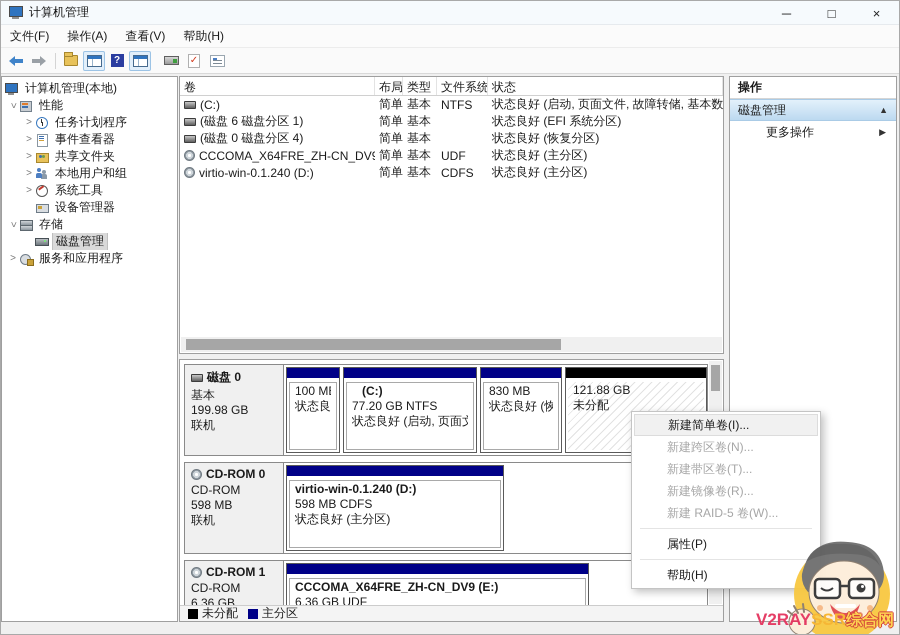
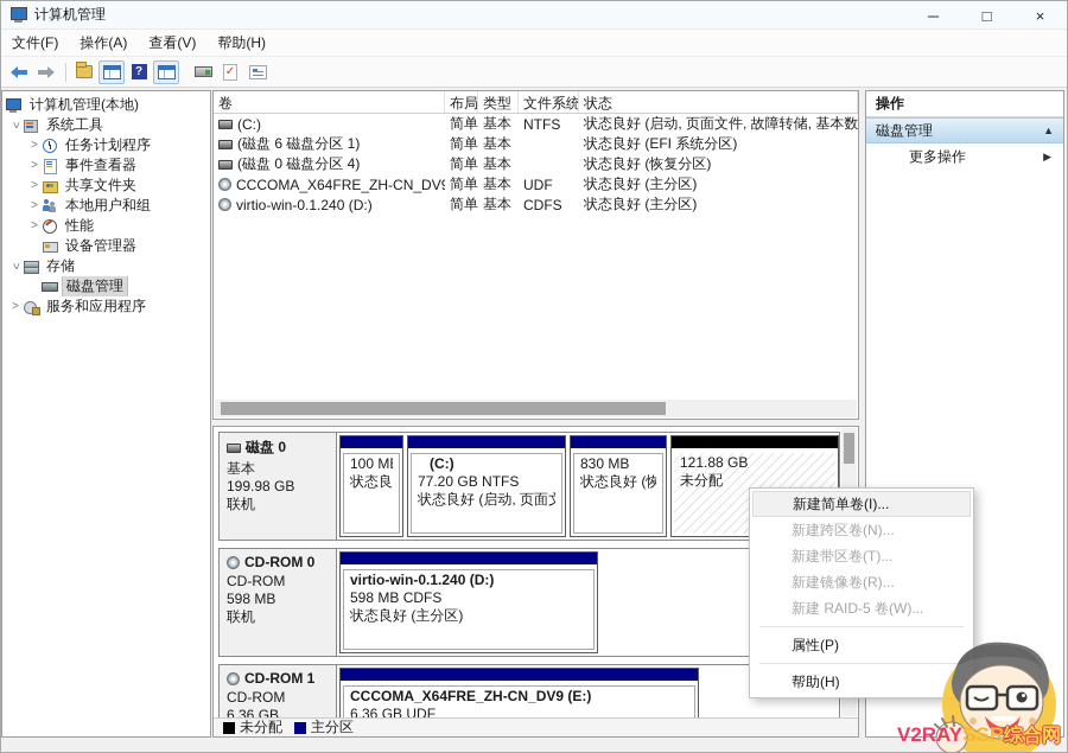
  计算机管理
  ─
  □
  ×
  文件(F)
  操作(A)
  查看(V)
  帮助(H)
  ?
  ✓
  计算机管理(本地)
- 性能
+ 系统工具
  >
  任务计划程序
  >
  事件查看器
  >
  共享文件夹
  >
  本地用户和组
  >
- 系统工具
+ 性能
  设备管理器
  存储
  磁盘管理
  >
  服务和应用程序
  卷
  布局
  类型
  文件系统
  状态
  (C:)
  简单
  基本
  NTFS
  状态良好 (启动, 页面文件, 故障转储, 基本数
  (磁盘 6 磁盘分区 1)
  简单
  基本
  状态良好 (EFI 系统分区)
  (磁盘 0 磁盘分区 4)
  简单
  基本
  状态良好 (恢复分区)
  CCCOMA_X64FRE_ZH-CN_DV
  简单
  基本
  UDF
  状态良好 (主分区)
  virtio-win-0.1.240 (D:)
  简单
  基本
  CDFS
  状态良好 (主分区)
  磁盘 0
  基本
  199.98 GB
  联机
  100 M
  状态良
  (C:)
  77.20 GB NTFS
  状态良好 (启动, 页面文
  830 MB
  状态良好 (恢
  121.88 GB
  未分配
  CD-ROM 0
  CD-ROM
  598 MB
  联机
  virtio-win-0.1.240 (D:)
  598 MB CDFS
  状态良好 (主分区)
  CD-ROM 1
  CD-ROM
  6.36 GB
  CCCOMA_X64FRE_ZH-CN_DV9 (E:)
  6.36 GB UDF
  未分配
  主分区
  操作
  磁盘管理
  ▲
  更多操作
  ▶
  新建简单卷(I)...
  新建跨区卷(N)...
  新建带区卷(T)...
  新建镜像卷(R)...
  新建 RAID-5 卷(W)...
  属性(P)
  帮助(H)
  V2RAYSSR综合网
